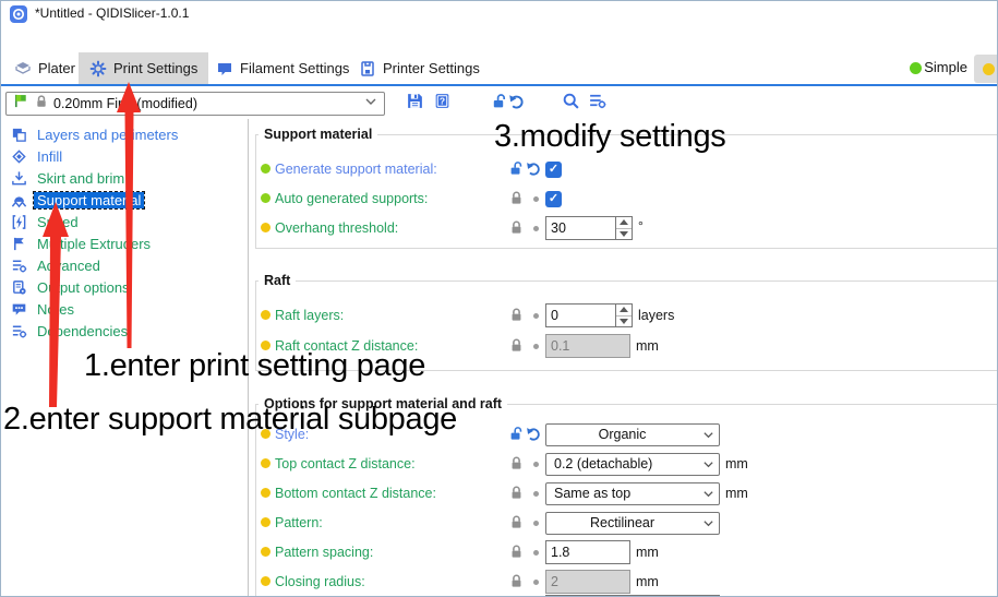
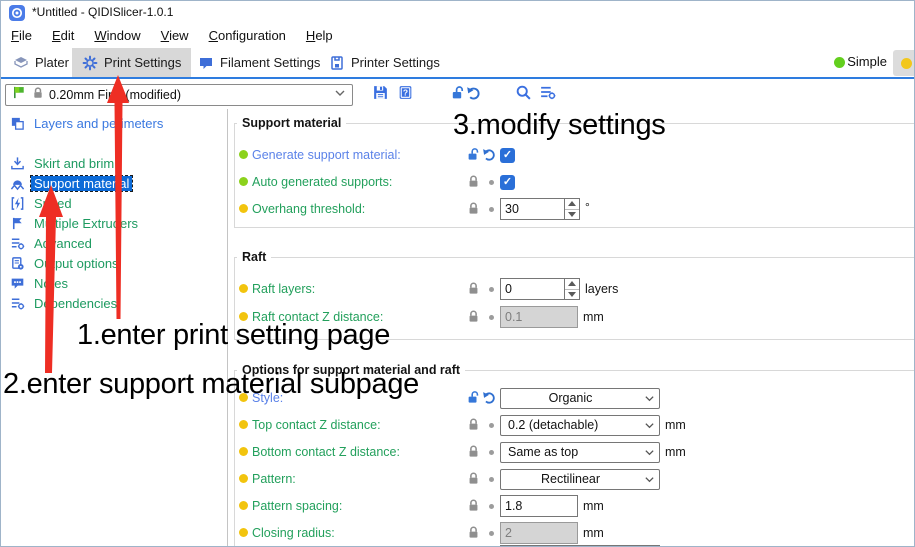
  *Untitled - QIDISlicer-1.0.1
+ File Edit Window View Configuration Help
  Plater
  Print Settings
  Filament Settings
  Printer Settings
  Simple
  0.20mm Fi (modified)
  ?
  Layers and pemeters
- Infill
  Skirt and brim
  Support materal
  Mtiple Extruers
  Aanced
  Oput options
  Dpendencies
  Support material
  Generate support material:
  Auto generated supports:
  Overhang threshold:
  30
  °
  Raft
  Raft layers:
  0
  layers
  Raft contact Z distance:
  0.1
  mm
  Options for support material and raft
  Style:
  Organic
  Top contact Z distance:
  0.2 (detachable)
  mm
  Bottom contact Z distance:
  Same as top
  mm
  Pattern:
  Rectilinear
  Pattern spacing:
  1.8
  mm
  Closing radius:
  2
  mm
  1.enter print setting page
  2.enter support material subpage
  3.modify settings
